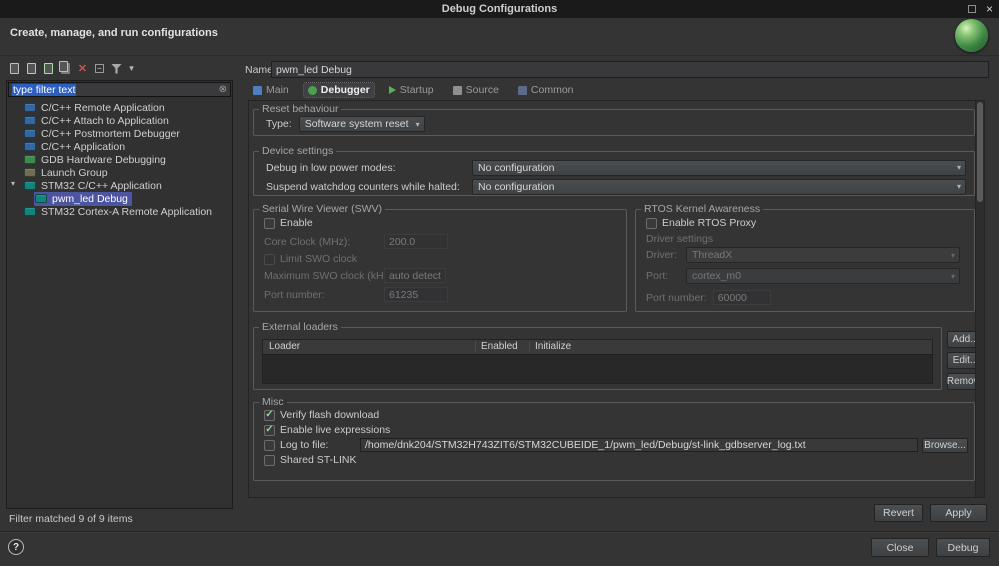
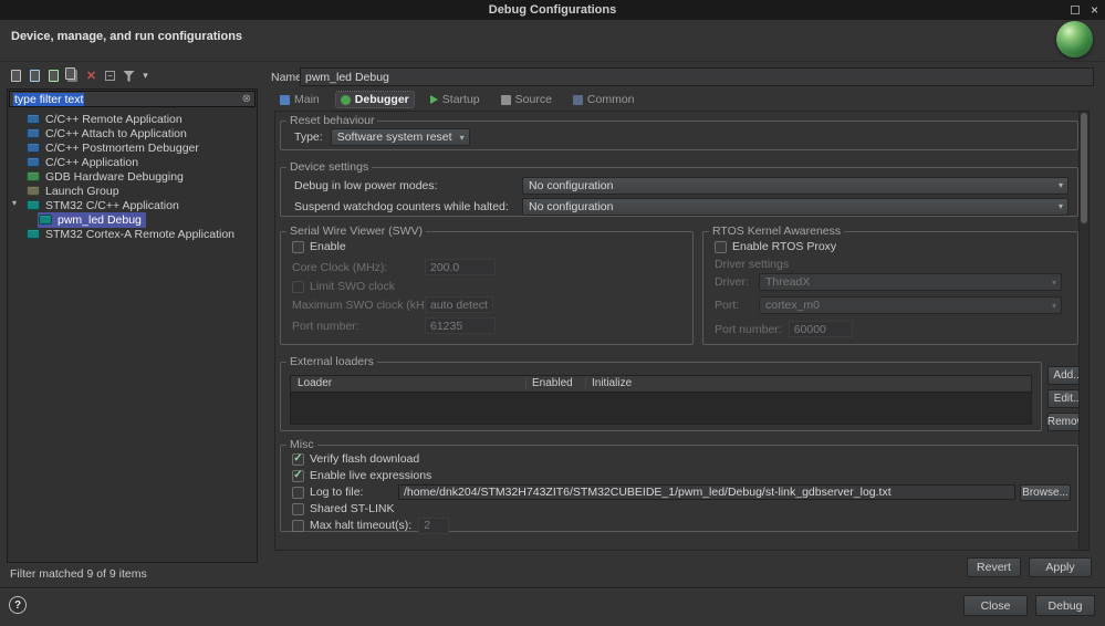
  Debug Configurations
  ×
- Create, manage, and run configurations
+ Device, manage, and run configurations
  ✕
  −
  ▾
  type filter text
  ⊗
  C/C++ Remote Application
  C/C++ Attach to Application
  C/C++ Postmortem Debugger
  C/C++ Application
  GDB Hardware Debugging
  Launch Group
  ▾
  STM32 C/C++ Application
  pwm_led Debug
  STM32 Cortex-A Remote Application
  Filter matched 9 of 9 items
  pwm_led Debug
  Main
  Debugger
  Startup
  Source
  Common
  Reset behaviour
  Type:
  Software system reset
  ▾
  Device settings
  Debug in low power modes:
  No configuration
  ▾
  Suspend watchdog counters while halted:
  No configuration
  ▾
  Serial Wire Viewer (SWV)
  Enable
  Core Clock (MHz):
  200.0
  Limit SWO clock
  Maximum SWO clock (kH
  auto detect
  Port number:
  61235
  RTOS Kernel Awareness
  Enable RTOS Proxy
  Driver settings
  Driver:
  ThreadX
  ▾
  Port:
  cortex_m0
  ▾
  Port number:
  60000
  External loaders
  Loader
  Enabled
  Initialize
  Edit.
  Misc
  ✓
  Verify flash download
  ✓
  Enable live expressions
  Log to file:
  /home/dnk204/STM32H743ZIT6/STM32CUBEIDE_1/pwm_led/Debug/st-link_gdbserver_log.txt
  Browse...
  Shared ST-LINK
+ Max halt timeout(s):
+ 2
  Revert
  Apply
  ?
  Close
  Debug
